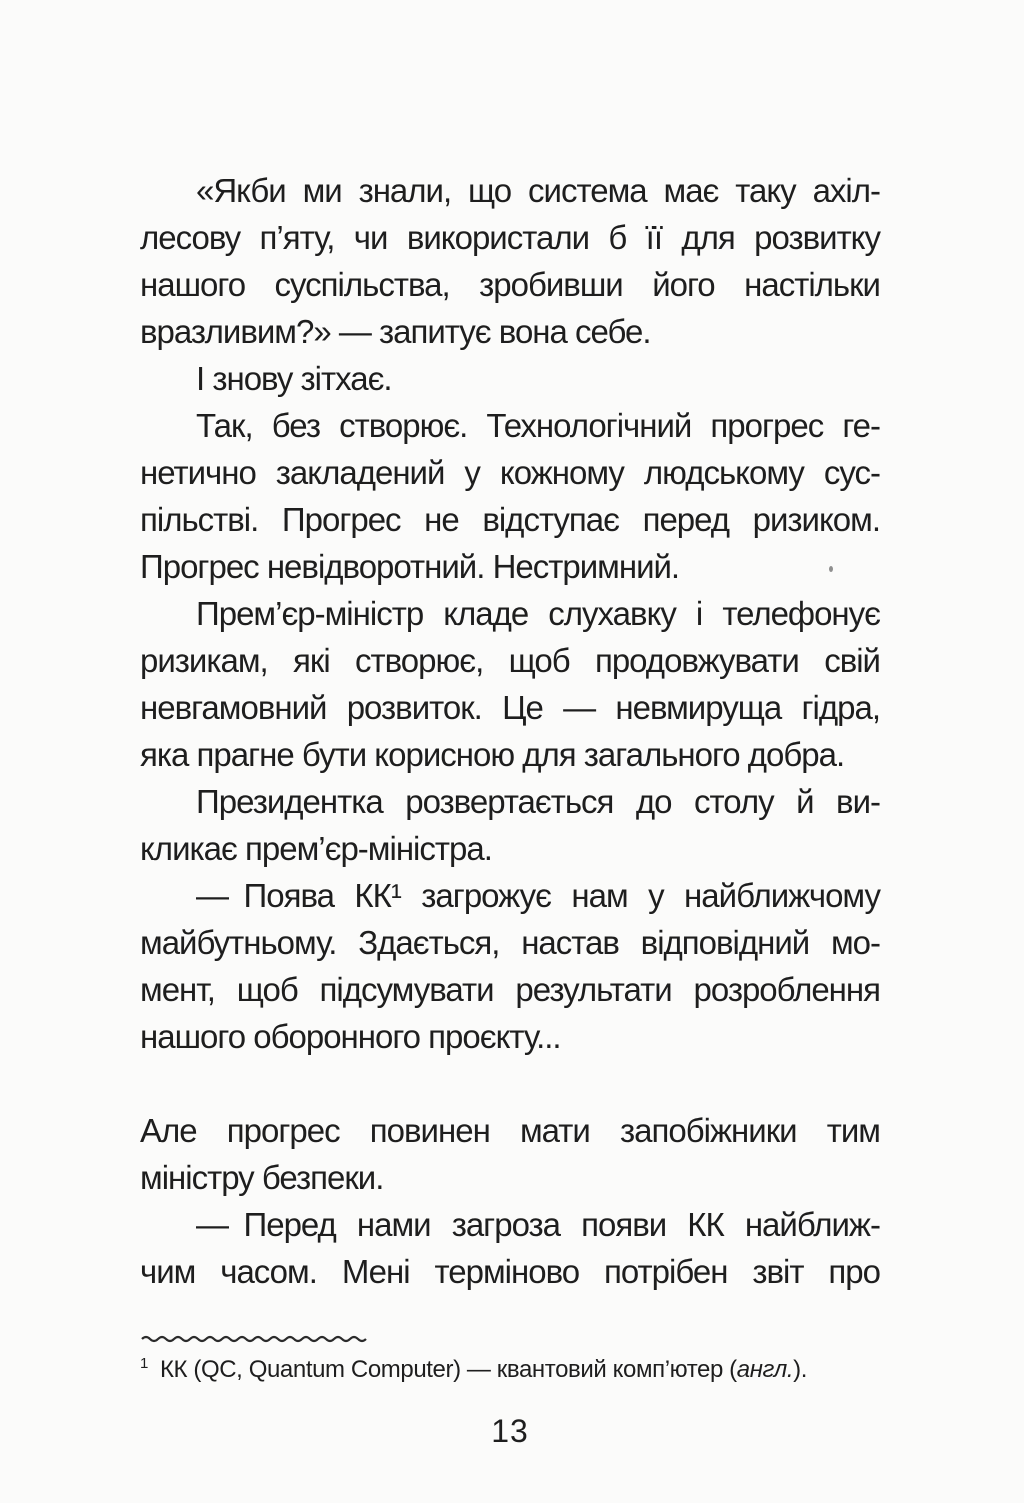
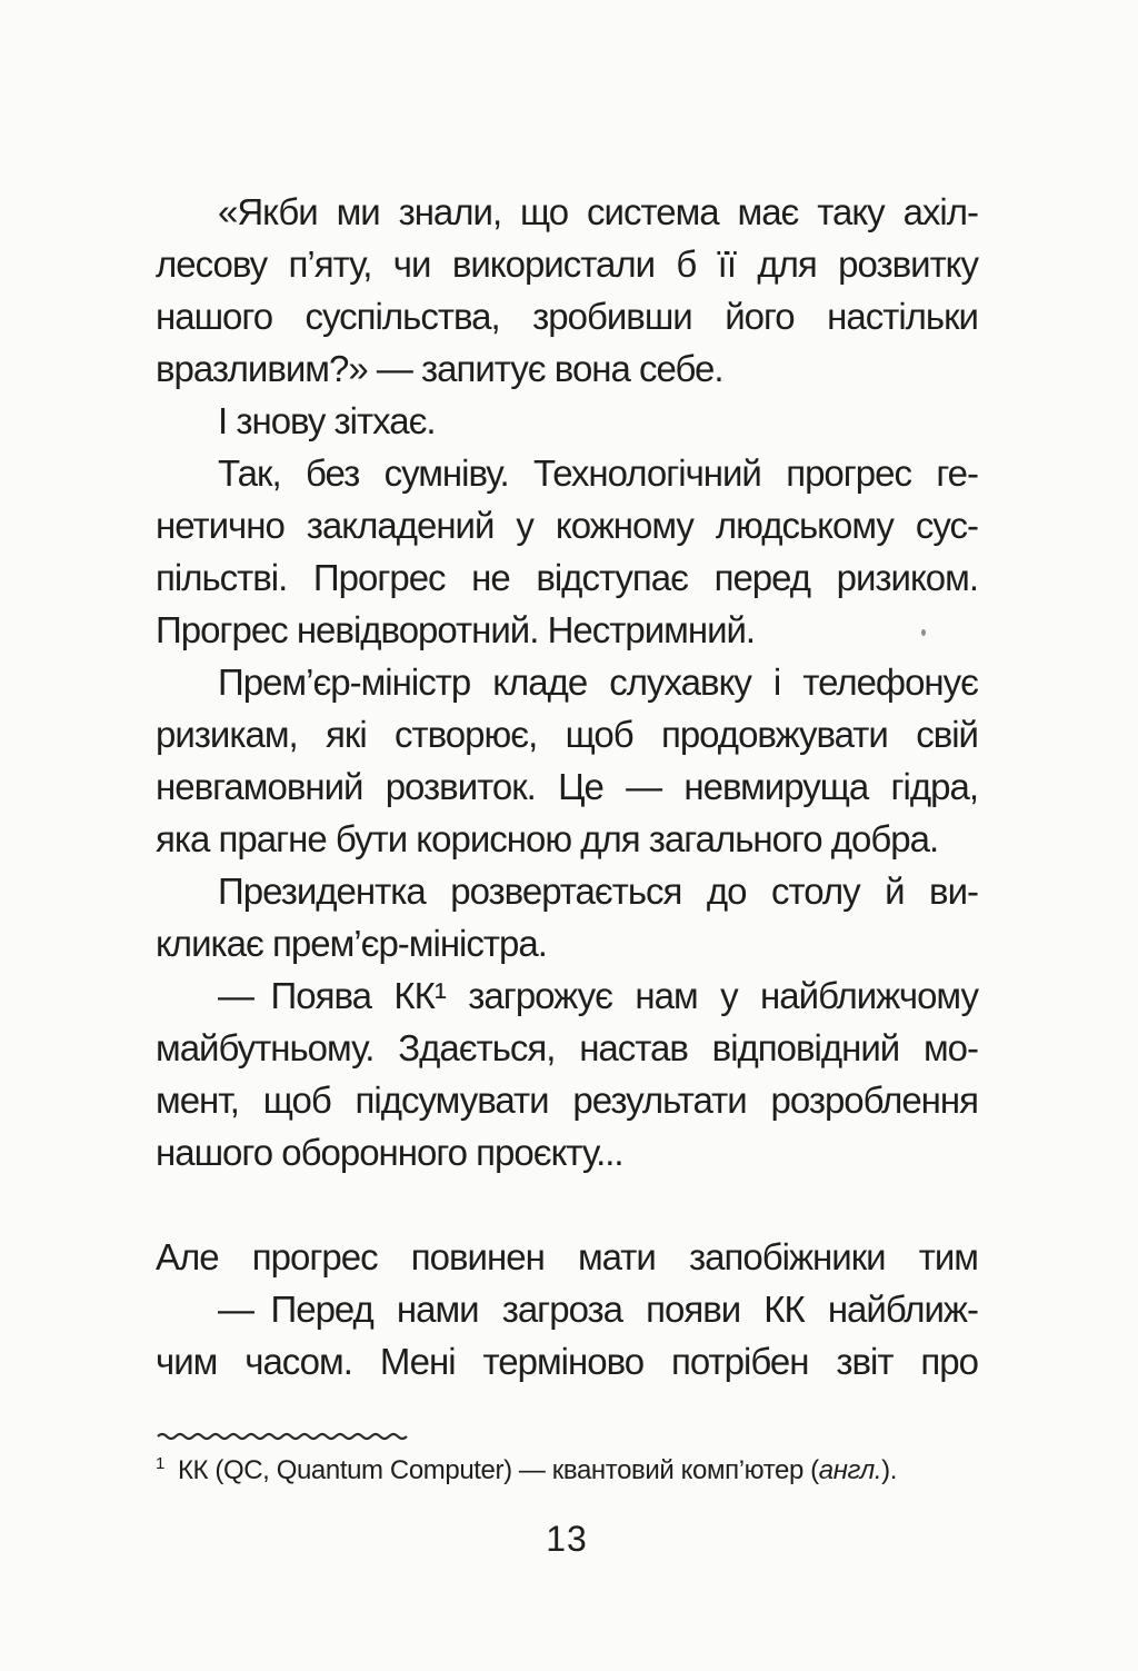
  «Якби ми знали, що система має таку ахіл-
  лесову п’яту, чи використали б її для розвитку
  нашого суспільства, зробивши його настільки
  вразливим?» — запитує вона себе.
  І знову зітхає.
- Так, без створює. Технологічний прогрес ге-
+ Так, без сумніву. Технологічний прогрес ге-
  нетично закладений у кожному людському сус-
  пільстві. Прогрес не відступає перед ризиком.
  Прогрес невідворотний. Нестримний.
  Прем’єр-міністр кладе слухавку і телефонує
  ризикам, які створює, щоб продовжувати свій
  невгамовний розвиток. Це — невмируща гідра,
  яка прагне бути корисною для загального добра.
  Президентка розвертається до столу й ви-
  кликає прем’єр-міністра.
  — Поява КК¹ загрожує нам у найближчому
  майбутньому. Здається, настав відповідний мо-
  мент, щоб підсумувати результати розроблення
  нашого оборонного проєкту...
  Але прогрес повинен мати запобіжники тим
- міністру безпеки.
  — Перед нами загроза появи КК найближ-
  чим часом. Мені терміново потрібен звіт про
  1 КК (QC, Quantum Computer) — квантовий комп’ютер (англ.).
  13
